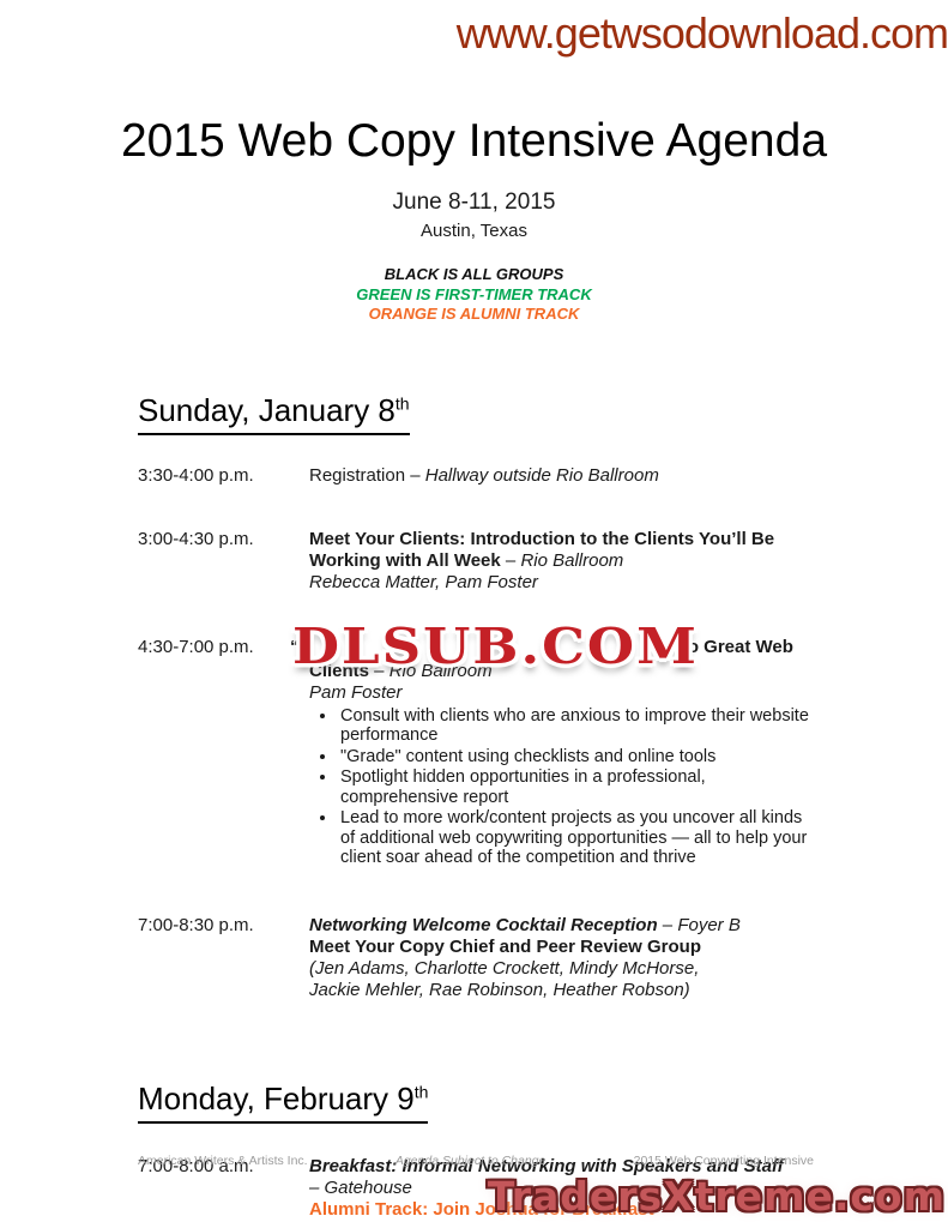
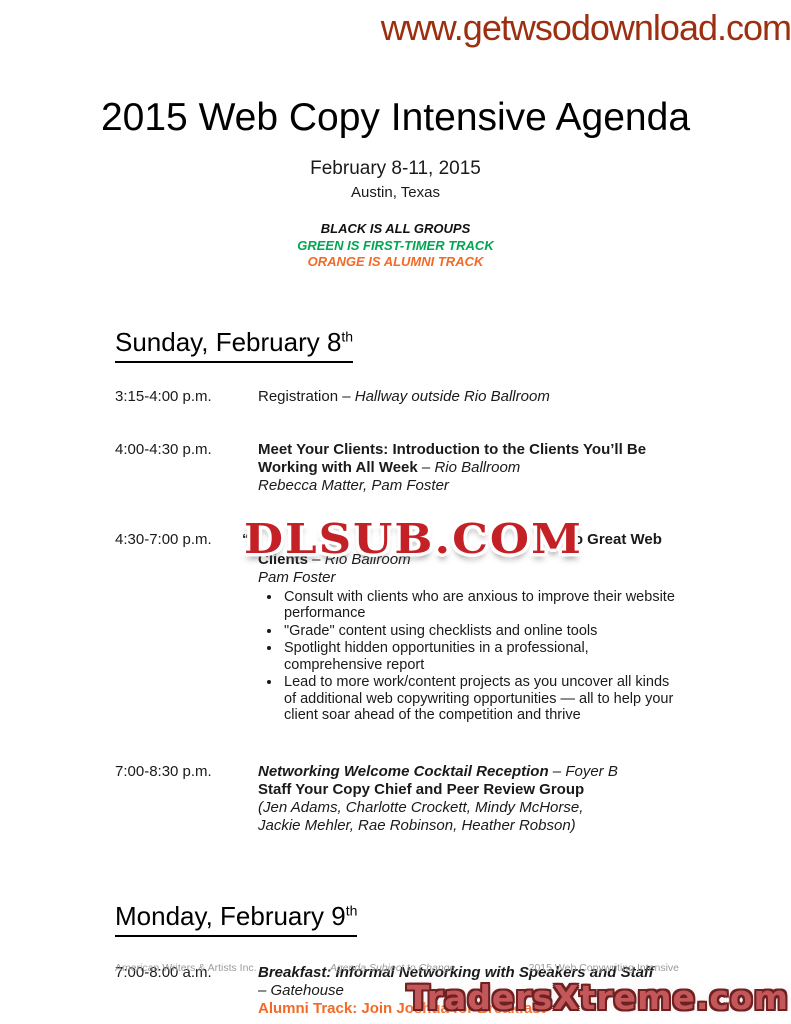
  www.getwsodownload.com
  2015 Web Copy Intensive Agenda
- June 8-11, 2015
+ February 8-11, 2015
  Austin, Texas
  BLACK IS ALL GROUPS
  GREEN IS FIRST-TIMER TRACK
  ORANGE IS ALUMNI TRACK
- Sunday, January 8th
+ Sunday, February 8th
- 3:30-4:00 p.m.
+ 3:15-4:00 p.m.
  Registration – Hallway outside Rio Ballroom
- 3:00-4:30 p.m.
+ 4:00-4:30 p.m.
  Meet Your Clients: Introduction to the Clients You’ll Be
  Working with All Week – Rio Ballroom
  Rebecca Matter, Pam Foster
  4:30-7:00 p.m.
  “
  DLSUB.COM
  ay to Great Web
  Clients – Rio Ballroom
  Pam Foster
  Consult with clients who are anxious to improve their website performance
  "Grade" content using checklists and online tools
  Spotlight hidden opportunities in a professional, comprehensive report
  Lead to more work/content projects as you uncover all kinds of additional web copywriting opportunities — all to help your client soar ahead of the competition and thrive
  7:00-8:30 p.m.
  Networking Welcome Cocktail Reception – Foyer B
- Meet Your Copy Chief and Peer Review Group
+ Staff Your Copy Chief and Peer Review Group
  (Jen Adams, Charlotte Crockett, Mindy McHorse,
  Jackie Mehler, Rae Robinson, Heather Robson)
  Monday, February 9th
  7:00-8:00 a.m.
  Breakfast: Informal Networking with Speakers and Staff
  – Gatehouse
  Alumni Track: Join Joshua for Breakfast
  American Writers & Artists Inc.
  Agenda Subject to Change
  2015 Web Copywriting Intensive
  TradersXtreme.com
